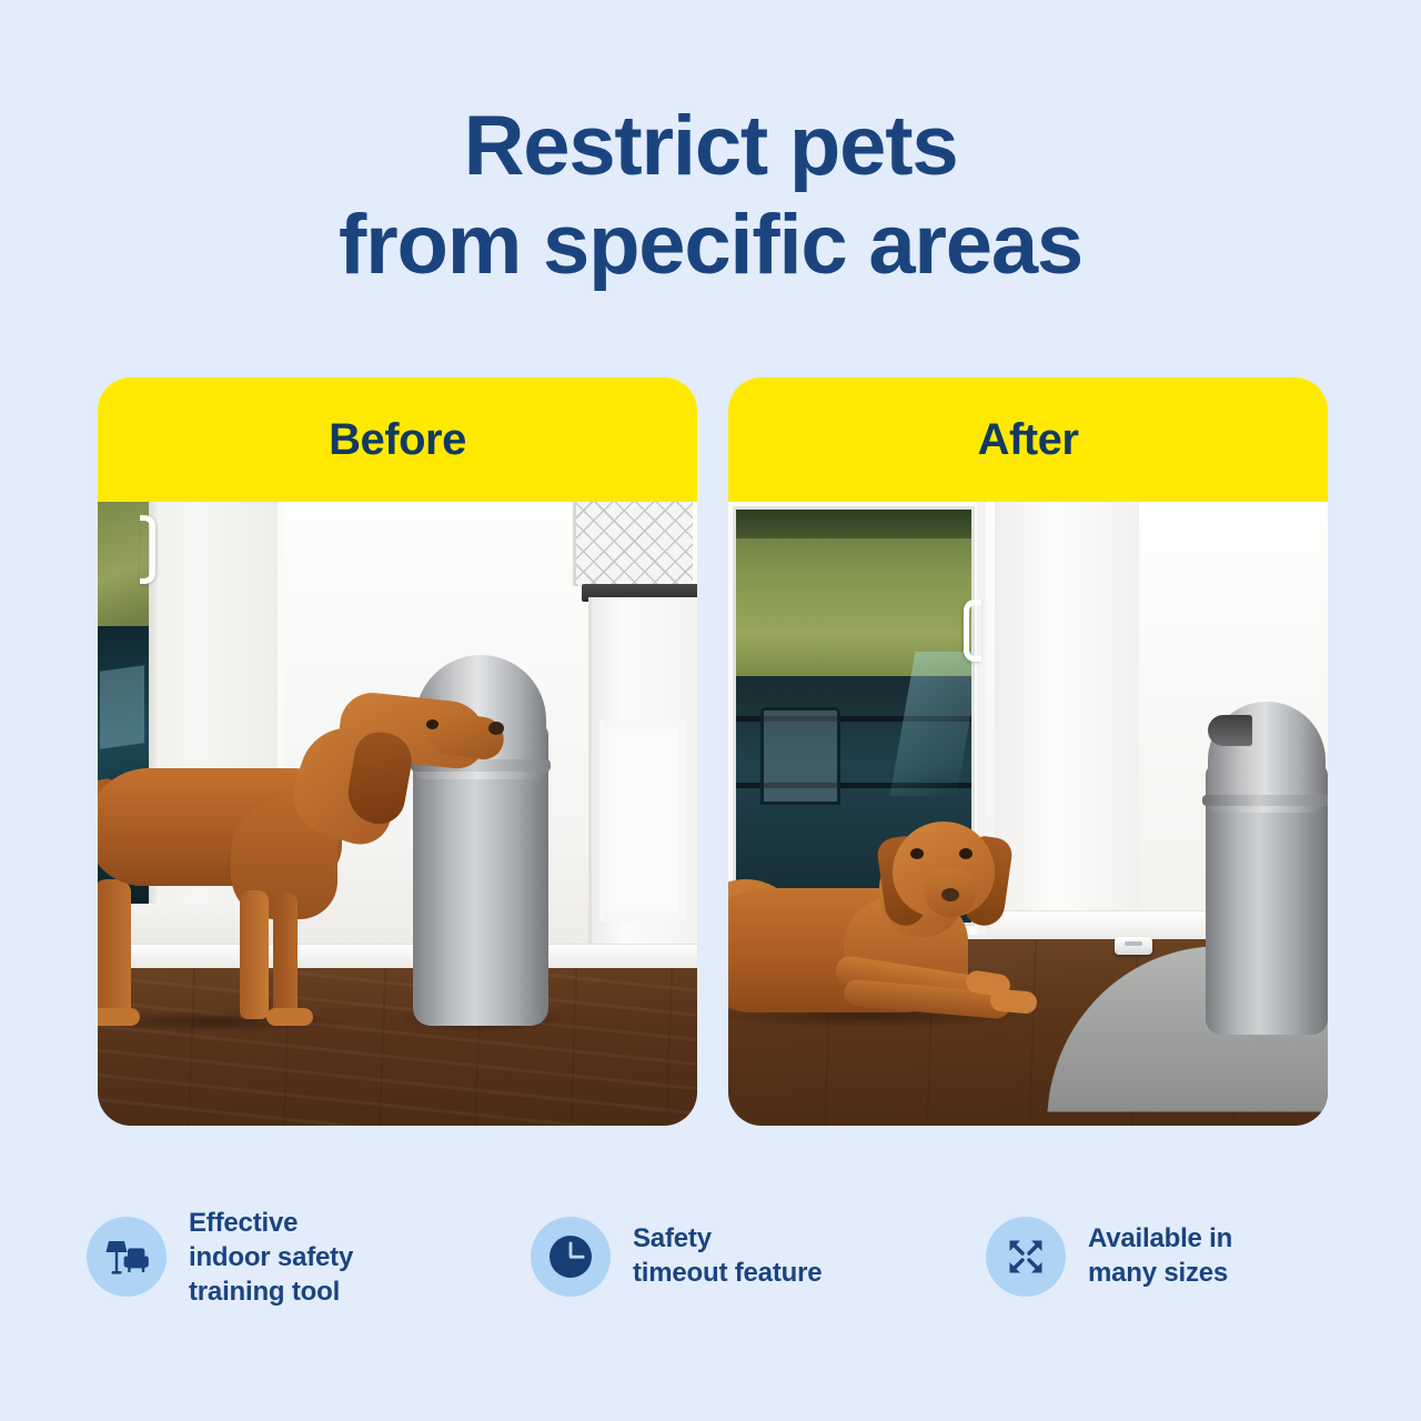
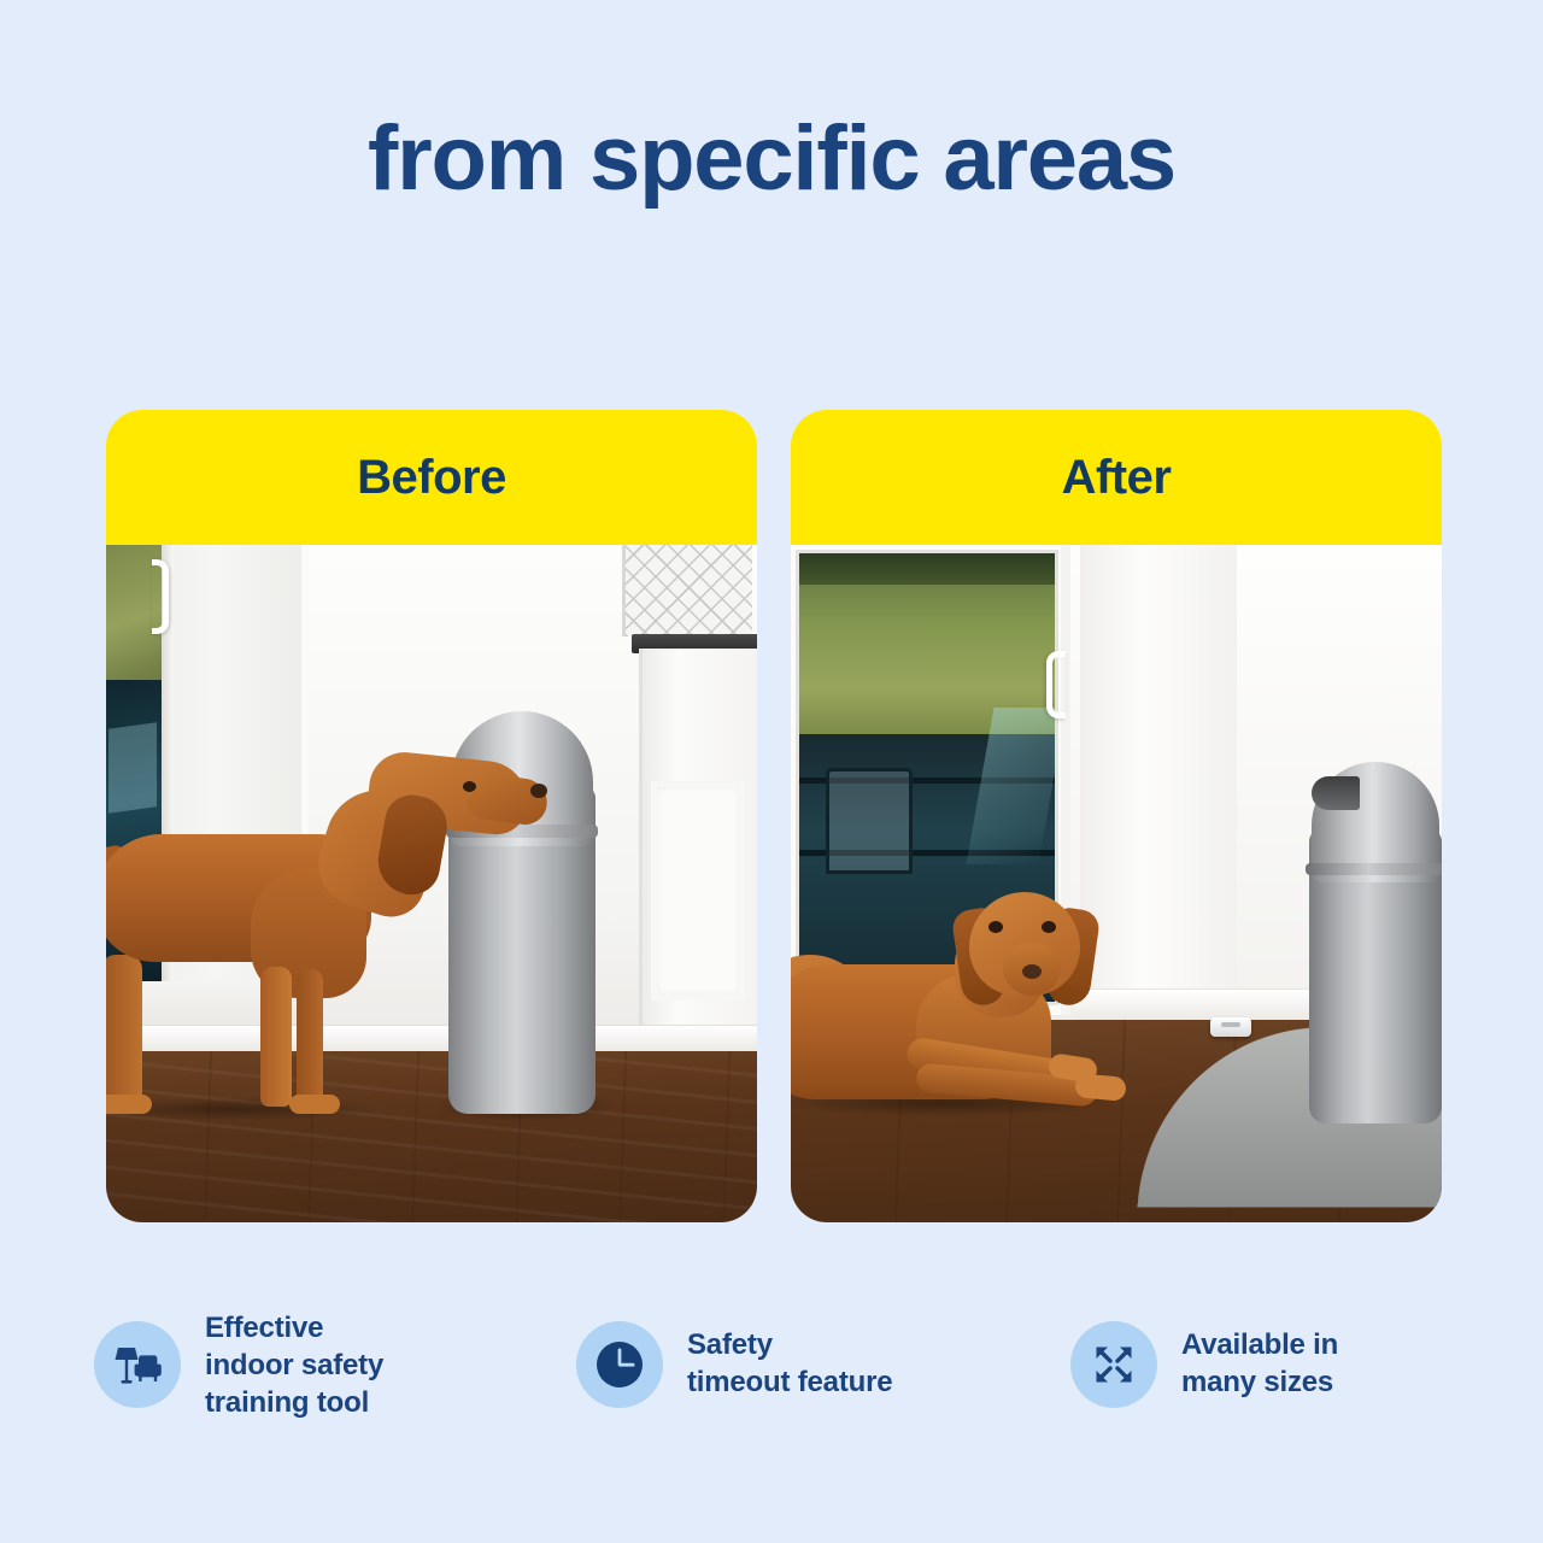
- Restrict pets
  from specific areas
  Before
  After
  Effective
  indoor safety
  training tool
  Safety
  timeout feature
  Available in
  many sizes
